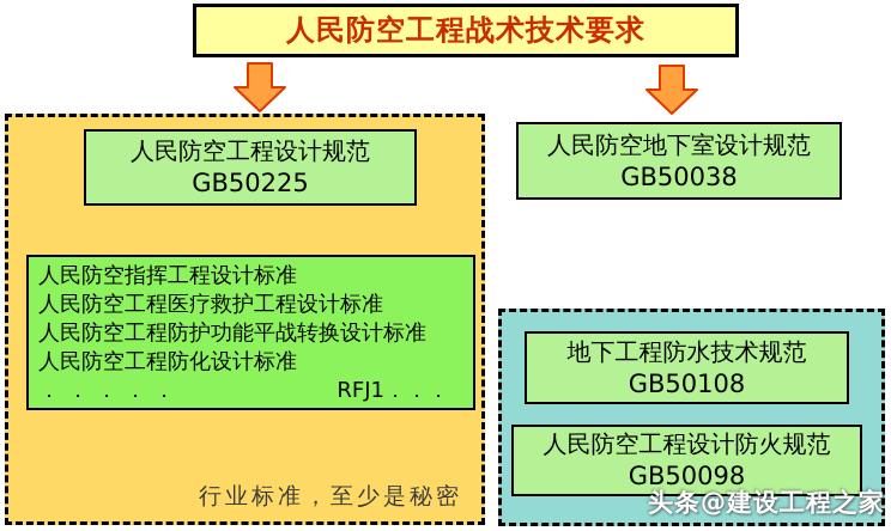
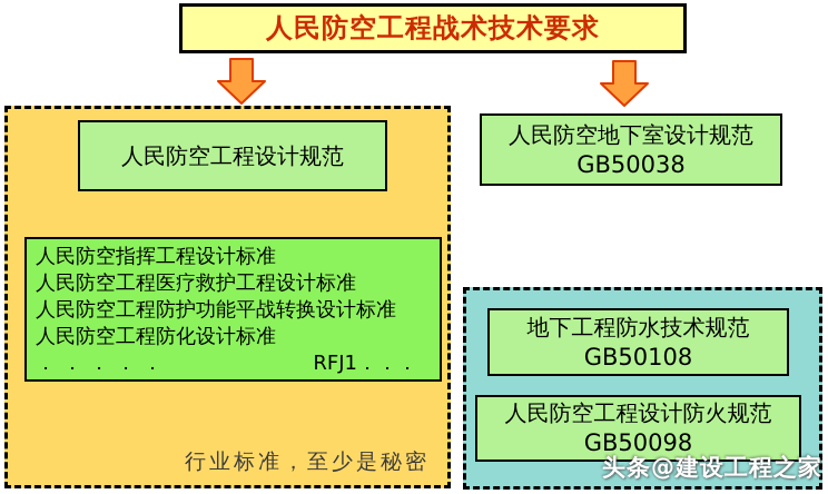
  人民防空工程战术技术要求
  人民防空工程设计规范
- GB50225
  人民防空指挥工程设计标准
  人民防空工程医疗救护工程设计标准
  人民防空工程防护功能平战转换设计标准
  人民防空工程防化设计标准
  ．．．．．
  RFJ1．．．
  行业标准，至少是秘密
  人民防空地下室设计规范
  GB50038
  地下工程防水技术规范
  GB50108
  人民防空工程设计防火规范
  GB50098
  头条@建设工程之家
